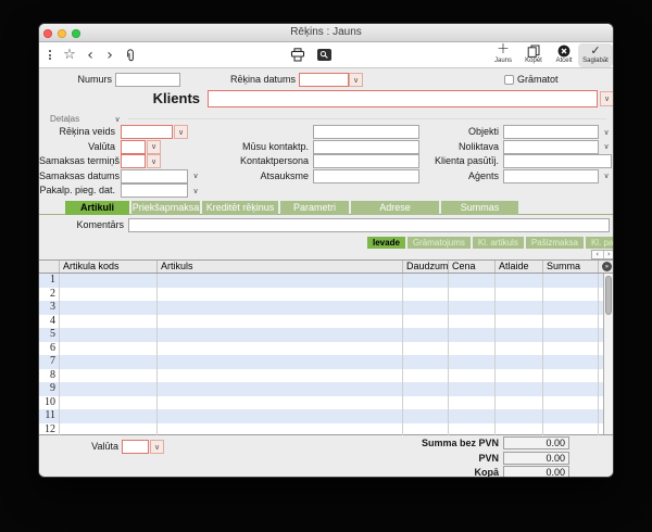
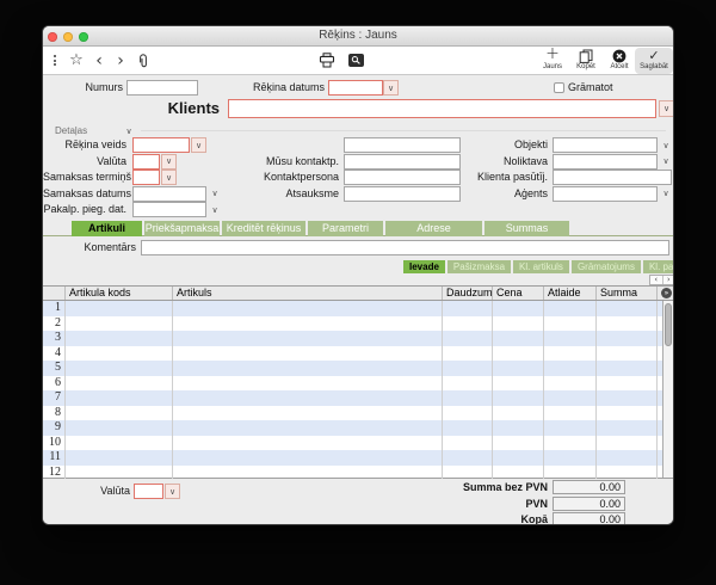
  Rēķins : Jauns
  ☆
  ‹
  ›
  +
  ✓
  Numurs
  Rēķina datums
  ∨
  Grāmatot
  Klients
  ∨
  Detaļas
  ∨
  Rēķina veids
  ∨
  Valūta
  ∨
  Samaksas termiņš
  ∨
  Samaksas datums
  ∨
  Pakalp. pieg. dat.
  ∨
  Mūsu kontaktp.
  Kontaktpersona
  Atsauksme
  Objekti
  ∨
  Noliktava
  ∨
  Klienta pasūtīj.
  Aģents
  ∨
  Artikuli
  Priekšapmaksa
  Kreditēt rēķinus
  Parametri
  Adrese
  Summas
  Komentārs
  Ievade
- Grāmatojums
+ Pašizmaksa
  Kl. artikuls
- Pašizmaksa
+ Grāmatojums
  ‹
  ›
  Artikula kods
  Artikuls
  Daudzum
  Cena
  Atlaide
  Summa
  1
  2
  3
  4
  5
  6
  7
  8
  9
  10
  11
  12
  Valūta
  ∨
  Summa bez PVN
  0.00
  PVN
  0.00
  Kopā
  0.00
